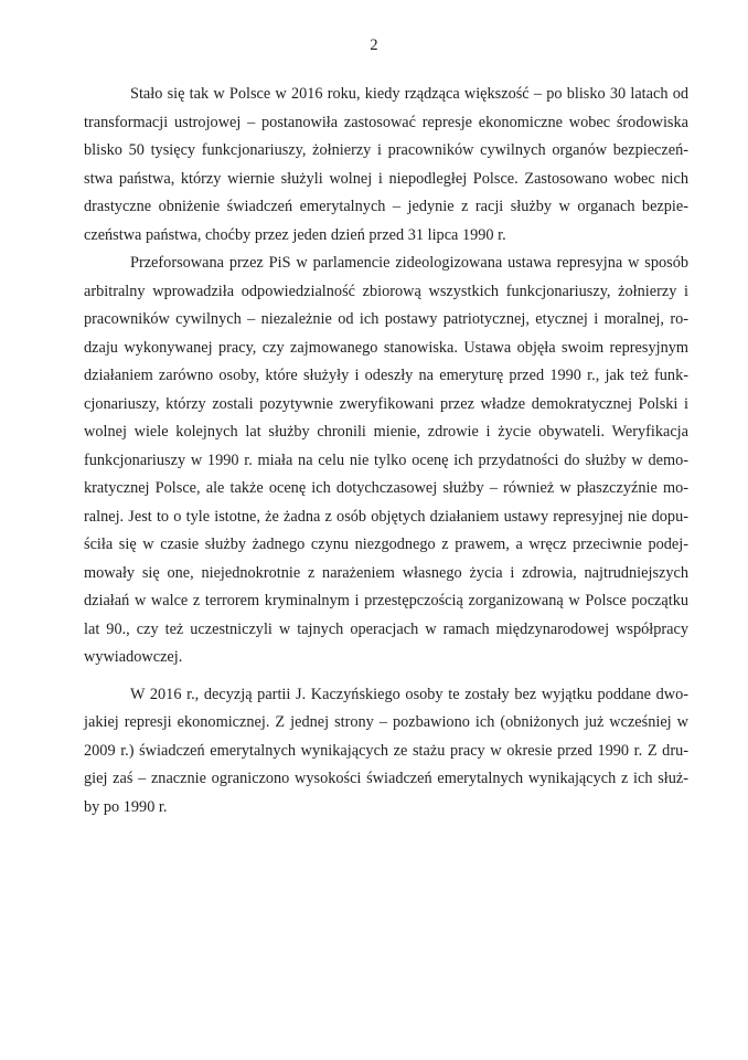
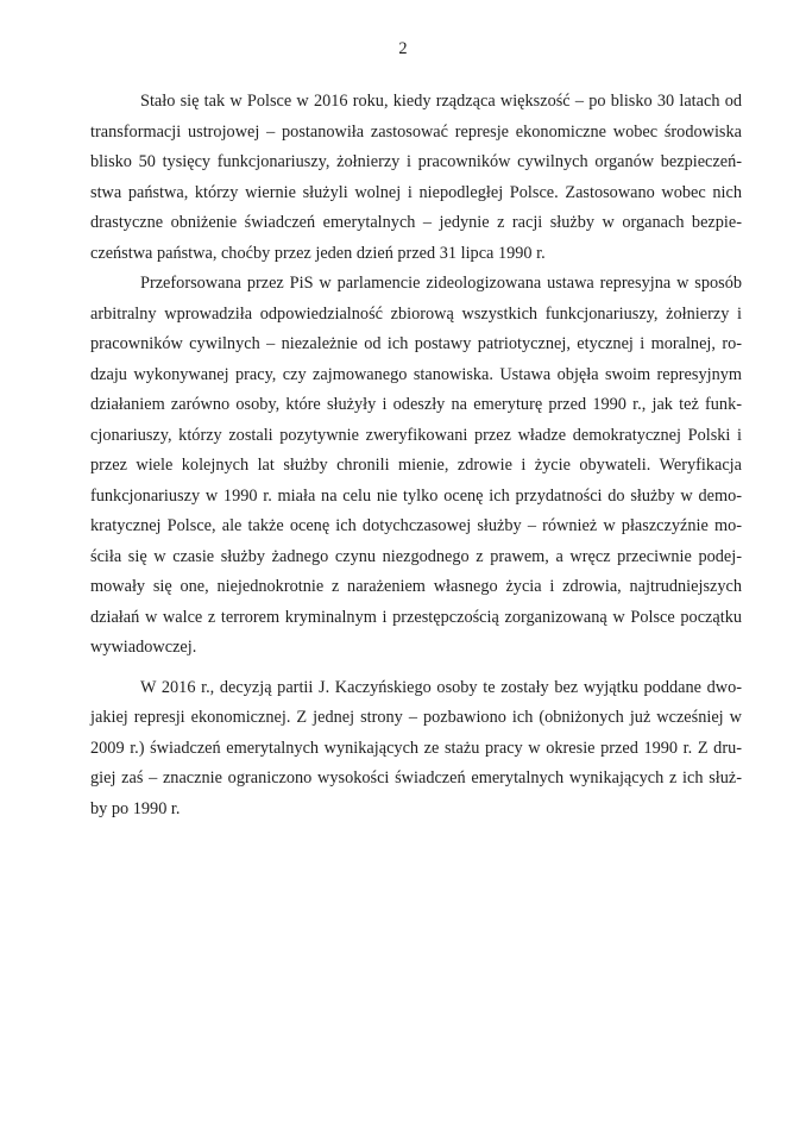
  2
  Stało się tak w Polsce w 2016 roku, kiedy rządząca większość – po blisko 30 latach od
  transformacji ustrojowej – postanowiła zastosować represje ekonomiczne wobec środowiska
  blisko 50 tysięcy funkcjonariuszy, żołnierzy i pracowników cywilnych organów bezpieczeń-
  stwa państwa, którzy wiernie służyli wolnej i niepodległej Polsce. Zastosowano wobec nich
  drastyczne obniżenie świadczeń emerytalnych – jedynie z racji służby w organach bezpie-
  czeństwa państwa, choćby przez jeden dzień przed 31 lipca 1990 r.
  Przeforsowana przez PiS w parlamencie zideologizowana ustawa represyjna w sposób
  arbitralny wprowadziła odpowiedzialność zbiorową wszystkich funkcjonariuszy, żołnierzy i
  pracowników cywilnych – niezależnie od ich postawy patriotycznej, etycznej i moralnej, ro-
  dzaju wykonywanej pracy, czy zajmowanego stanowiska. Ustawa objęła swoim represyjnym
  działaniem zarówno osoby, które służyły i odeszły na emeryturę przed 1990 r., jak też funk-
  cjonariuszy, którzy zostali pozytywnie zweryfikowani przez władze demokratycznej Polski i
- wolnej wiele kolejnych lat służby chronili mienie, zdrowie i życie obywateli. Weryfikacja
+ przez wiele kolejnych lat służby chronili mienie, zdrowie i życie obywateli. Weryfikacja
  funkcjonariuszy w 1990 r. miała na celu nie tylko ocenę ich przydatności do służby w demo-
  kratycznej Polsce, ale także ocenę ich dotychczasowej służby – również w płaszczyźnie mo-
- ralnej. Jest to o tyle istotne, że żadna z osób objętych działaniem ustawy represyjnej nie dopu-
  ściła się w czasie służby żadnego czynu niezgodnego z prawem, a wręcz przeciwnie podej-
  mowały się one, niejednokrotnie z narażeniem własnego życia i zdrowia, najtrudniejszych
  działań w walce z terrorem kryminalnym i przestępczością zorganizowaną w Polsce początku
- lat 90., czy też uczestniczyli w tajnych operacjach w ramach międzynarodowej współpracy
  wywiadowczej.
  W 2016 r., decyzją partii J. Kaczyńskiego osoby te zostały bez wyjątku poddane dwo-
  jakiej represji ekonomicznej. Z jednej strony – pozbawiono ich (obniżonych już wcześniej w
  2009 r.) świadczeń emerytalnych wynikających ze stażu pracy w okresie przed 1990 r. Z dru-
  giej zaś – znacznie ograniczono wysokości świadczeń emerytalnych wynikających z ich służ-
  by po 1990 r.
